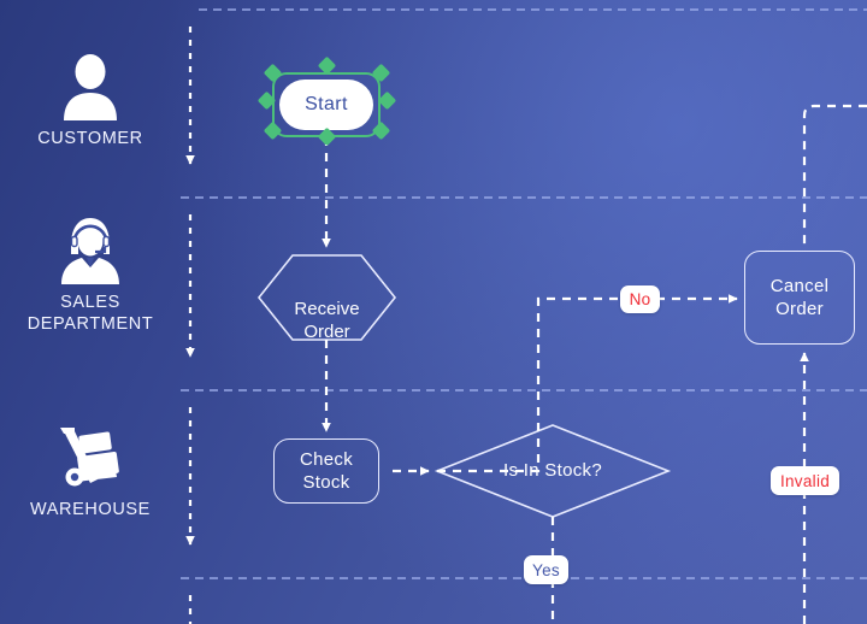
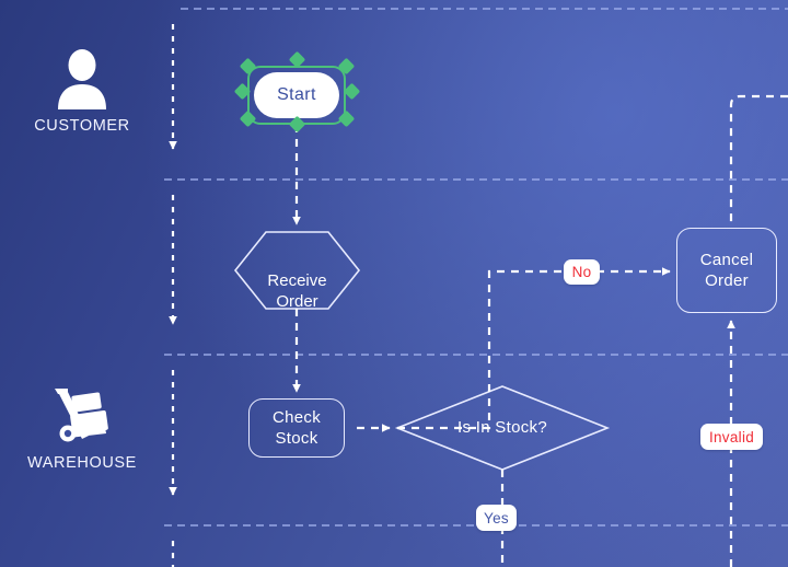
  CUSTOMER
- SALES DEPARTMENT
  WAREHOUSE
  Start
  Receive
  Order
  Check
  Stock
  Is In Stock?
  Cancel
  Order
  No
  Yes
  Invalid
